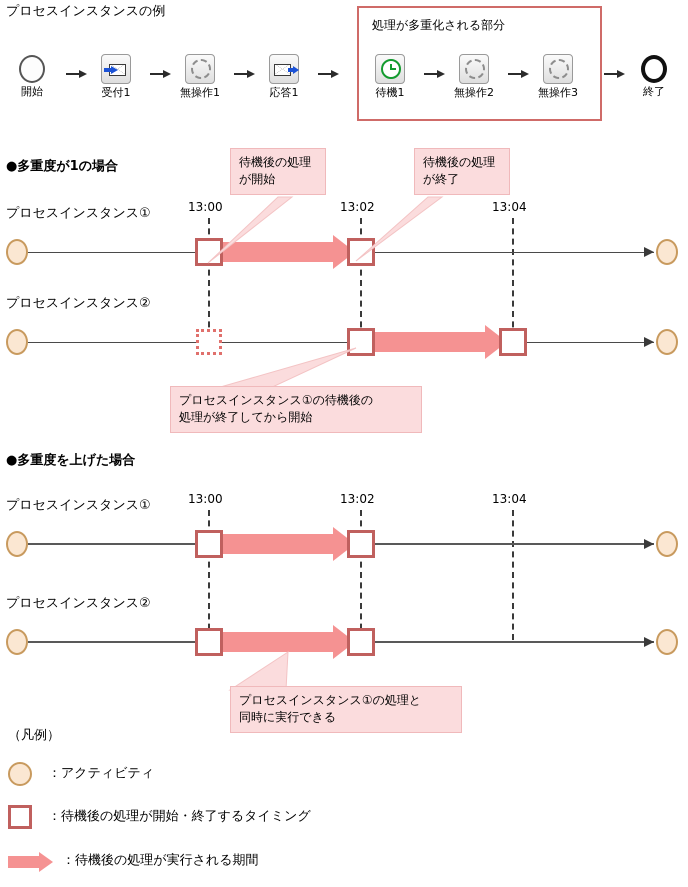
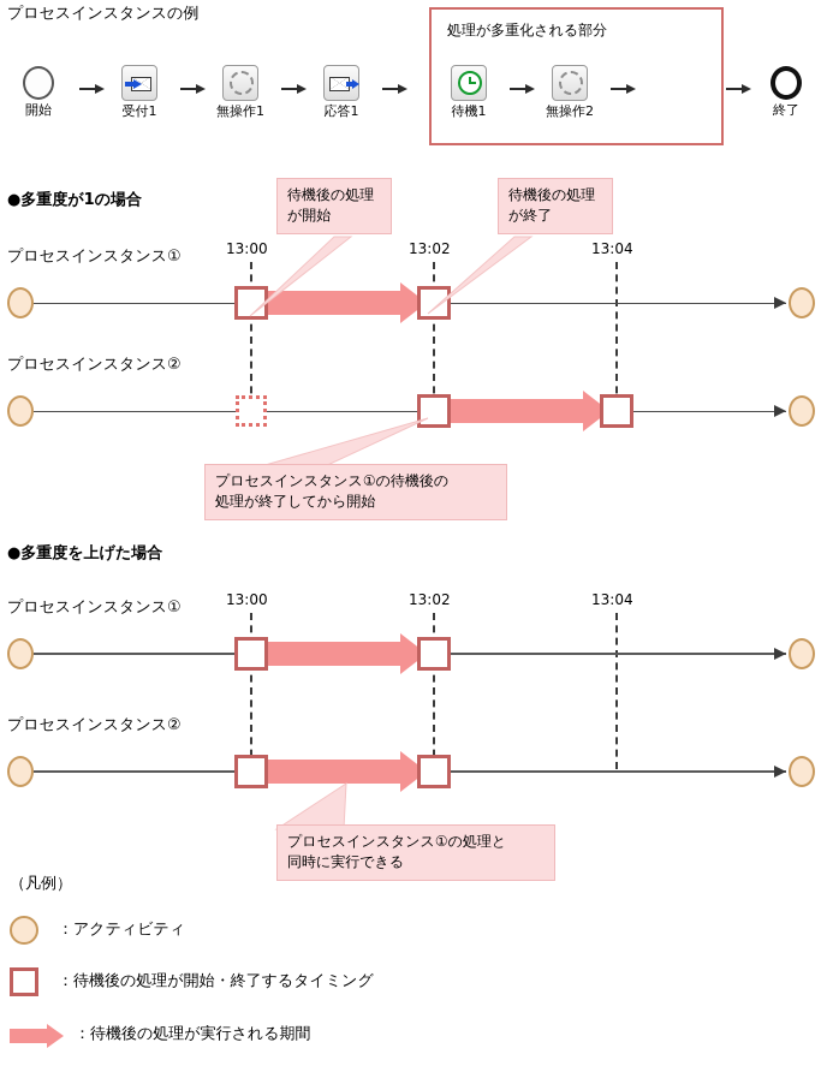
  プロセスインスタンスの例
  処理が多重化される部分
  開始
  受付1
  無操作1
  応答1
  待機1
  無操作2
- 無操作3
  終了
  ●多重度が1の場合
  13:00
  13:02
  13:04
  プロセスインスタンス①
  プロセスインスタンス②
  待機後の処理
  が開始
  待機後の処理
  が終了
  プロセスインスタンス①の待機後の
  処理が終了してから開始
  ●多重度を上げた場合
  13:00
  13:02
  13:04
  プロセスインスタンス①
  プロセスインスタンス②
  プロセスインスタンス①の処理と
  同時に実行できる
  （凡例）
  ：アクティビティ
  ：待機後の処理が開始・終了するタイミング
  ：待機後の処理が実行される期間
